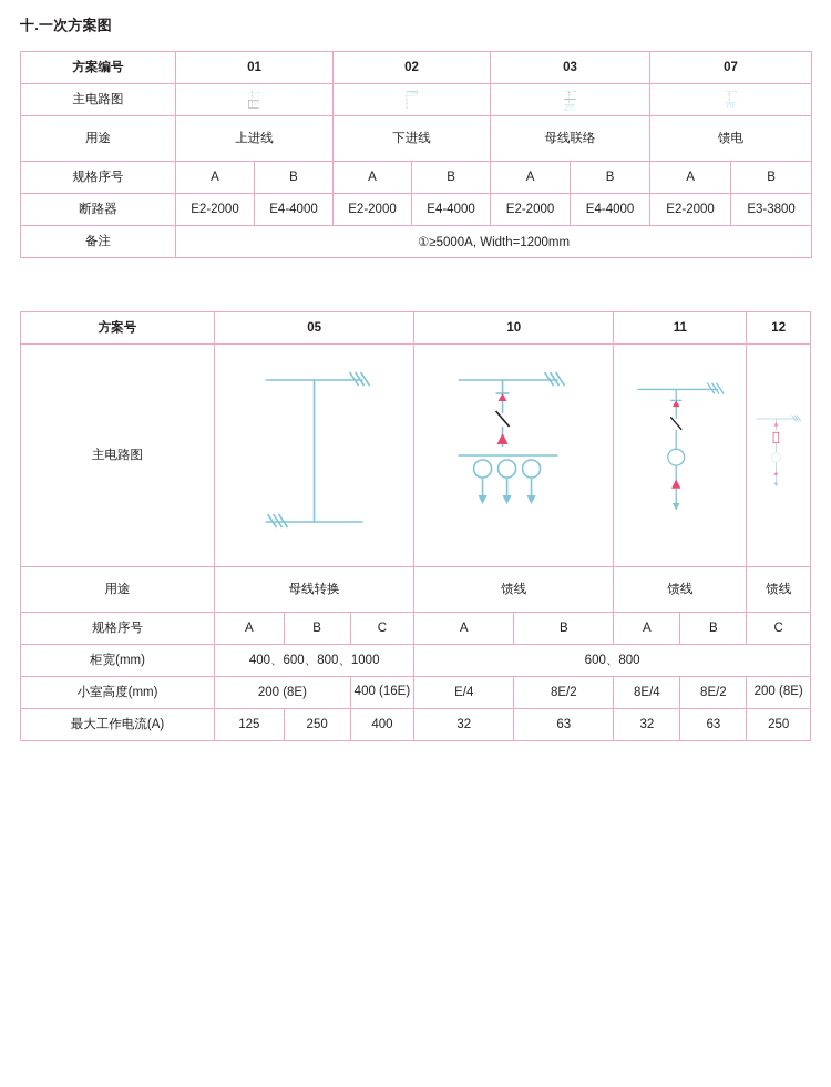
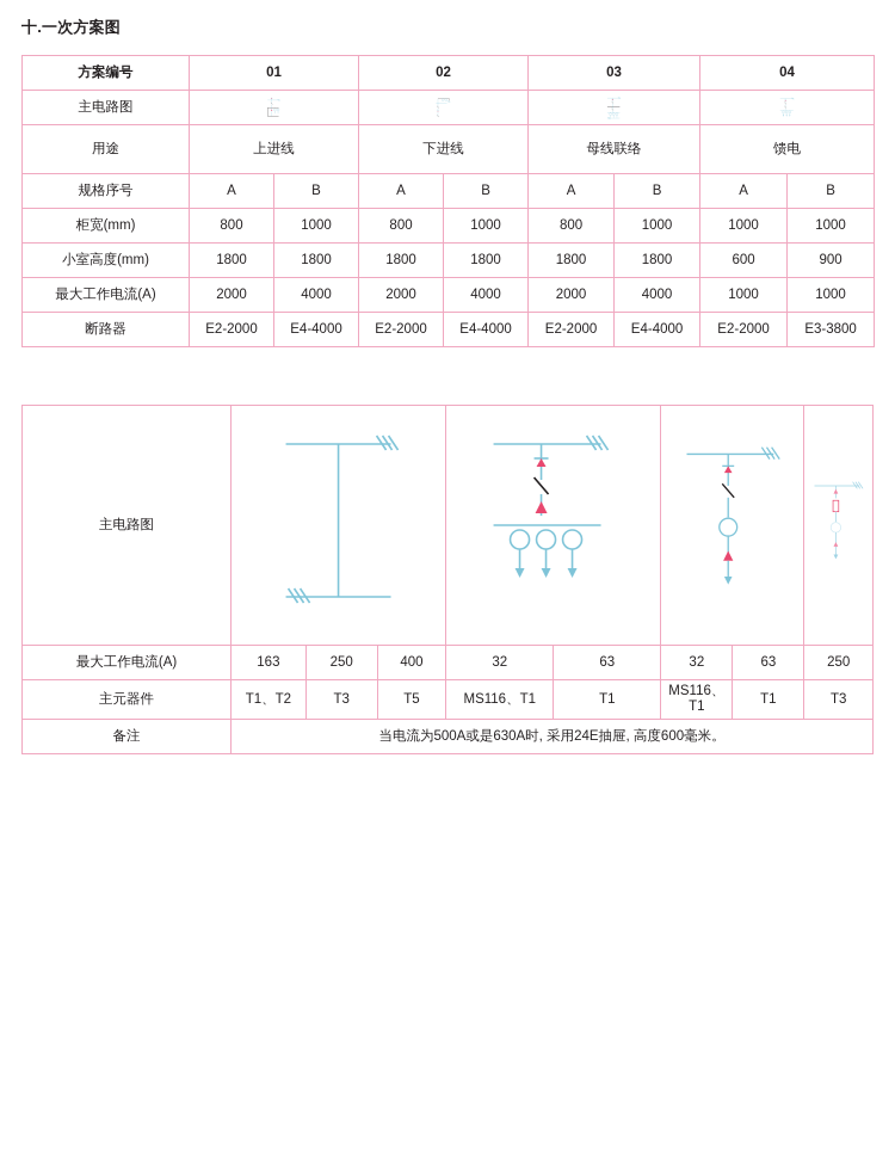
  十.一次方案图
- 方案编号	01	02	03	07
+ 方案编号	01	02	03	04
  主电路图
  用途	上进线	下进线	母线联络	馈电
  规格序号	A	B	A	B	A	B	A	B
+ 柜宽(mm)	800	1000	800	1000	800	1000	1000	1000
+ 小室高度(mm)	1800	1800	1800	1800	1800	1800	600	900
+ 最大工作电流(A)	2000	4000	2000	4000	2000	4000	1000	1000
  断路器	E2-2000	E4-4000	E2-2000	E4-4000	E2-2000	E4-4000	E2-2000	E3-3800
- 备注	①≥5000A, Width=1200mm
- 方案号	05	10	11	12
  主电路图
- 用途	母线转换	馈线	馈线	馈线
- 规格序号	A	B	C	A	B	A	B	C
- 柜宽(mm)	400、600、800、1000	600、800
- 小室高度(mm)	200 (8E)	400 (16E)	E/4	8E/2	8E/4	8E/2	200 (8E)
- 最大工作电流(A)	125	250	400	32	63	32	63	250
+ 最大工作电流(A)	163	250	400	32	63	32	63	250
+ 主元器件	T1、T2	T3	T5	MS116、T1	T1	MS116、T1	T1	T3
+ 备注	当电流为500A或是630A时, 采用24E抽屉, 高度600毫米。
